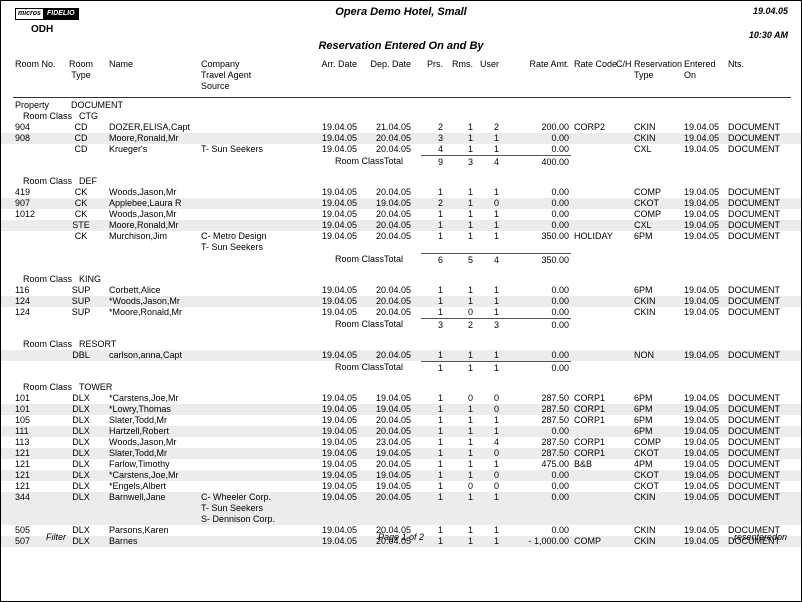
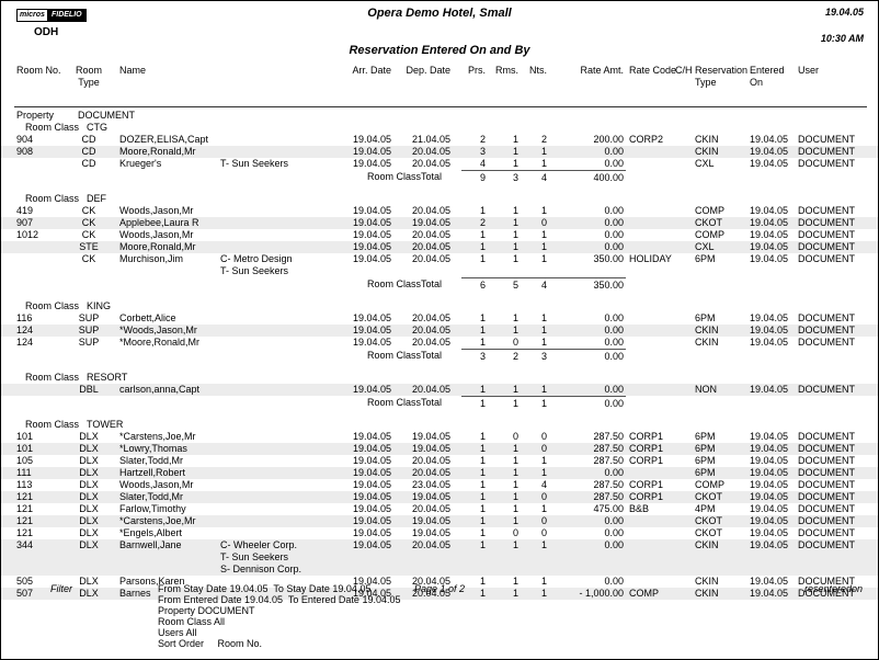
  ODH
  Opera Demo Hotel, Small
  19.04.05
  10:30 AM
  Reservation Entered On and By
  Room No.
  Room Type
  Name
- Company
- Travel Agent
- Source
  Arr. Date
  Dep. Date
  Prs.
  Rms.
- User
+ Nts.
  Rate Amt.
  Rate Code
  C/H
  Reservation
  Type
  Entered
  On
- Nts.
+ User
  Property
  DOCUMENT
  Room Class
  CTG
  904
  CD
  DOZER,ELISA,Capt
  19.04.05
  21.04.05
  2
  1
  2
  200.00
  CORP2
  CKIN
  19.04.05
  DOCUMENT
  908
  CD
  Moore,Ronald,Mr
  19.04.05
  20.04.05
  3
  1
  1
  0.00
  CKIN
  19.04.05
  DOCUMENT
  CD
  Krueger's
  T- Sun Seekers
  19.04.05
  20.04.05
  4
  1
  1
  0.00
  CXL
  19.04.05
  DOCUMENT
  Room ClassTotal
  9
  3
  4
  400.00
  Room Class
  DEF
  419
  CK
  Woods,Jason,Mr
  19.04.05
  20.04.05
  1
  1
  1
  0.00
  COMP
  19.04.05
  DOCUMENT
  907
  CK
  Applebee,Laura R
  19.04.05
  19.04.05
  2
  1
  0
  0.00
  CKOT
  19.04.05
  DOCUMENT
  1012
  CK
  Woods,Jason,Mr
  19.04.05
  20.04.05
  1
  1
  1
  0.00
  COMP
  19.04.05
  DOCUMENT
  STE
  Moore,Ronald,Mr
  19.04.05
  20.04.05
  1
  1
  1
  0.00
  CXL
  19.04.05
  DOCUMENT
  CK
  Murchison,Jim
  C- Metro Design
  T- Sun Seekers
  19.04.05
  20.04.05
  1
  1
  1
  350.00
  HOLIDAY
  6PM
  19.04.05
  DOCUMENT
  Room ClassTotal
  6
  5
  4
  350.00
  Room Class
  KING
  116
  SUP
  Corbett,Alice
  19.04.05
  20.04.05
  1
  1
  1
  0.00
  6PM
  19.04.05
  DOCUMENT
  124
  SUP
  *Woods,Jason,Mr
  19.04.05
  20.04.05
  1
  1
  1
  0.00
  CKIN
  19.04.05
  DOCUMENT
  124
  SUP
  *Moore,Ronald,Mr
  19.04.05
  20.04.05
  1
  0
  1
  0.00
  CKIN
  19.04.05
  DOCUMENT
  Room ClassTotal
  3
  2
  3
  0.00
  Room Class
  RESORT
  DBL
  carlson,anna,Capt
  19.04.05
  20.04.05
  1
  1
  1
  0.00
  NON
  19.04.05
  DOCUMENT
  Room ClassTotal
  1
  1
  1
  0.00
  Room Class
  TOWER
  101
  DLX
  *Carstens,Joe,Mr
  19.04.05
  19.04.05
  1
  0
  0
  287.50
  CORP1
  6PM
  19.04.05
  DOCUMENT
  101
  DLX
  *Lowry,Thomas
  19.04.05
  19.04.05
  1
  1
  0
  287.50
  CORP1
  6PM
  19.04.05
  DOCUMENT
  105
  DLX
  Slater,Todd,Mr
  19.04.05
  20.04.05
  1
  1
  1
  287.50
  CORP1
  6PM
  19.04.05
  DOCUMENT
  111
  DLX
  Hartzell,Robert
  19.04.05
  20.04.05
  1
  1
  1
  0.00
  6PM
  19.04.05
  DOCUMENT
  113
  DLX
  Woods,Jason,Mr
  19.04.05
  23.04.05
  1
  1
  4
  287.50
  CORP1
  COMP
  19.04.05
  DOCUMENT
  121
  DLX
  Slater,Todd,Mr
  19.04.05
  19.04.05
  1
  1
  0
  287.50
  CORP1
  CKOT
  19.04.05
  DOCUMENT
  121
  DLX
  Farlow,Timothy
  19.04.05
  20.04.05
  1
  1
  1
  475.00
  B&B
  4PM
  19.04.05
  DOCUMENT
  121
  DLX
  *Carstens,Joe,Mr
  19.04.05
  19.04.05
  1
  1
  0
  0.00
  CKOT
  19.04.05
  DOCUMENT
  121
  DLX
  *Engels,Albert
  19.04.05
  19.04.05
  1
  0
  0
  0.00
  CKOT
  19.04.05
  DOCUMENT
  344
  DLX
  Barnwell,Jane
  C- Wheeler Corp.
  T- Sun Seekers
  S- Dennison Corp.
  19.04.05
  20.04.05
  1
  1
  1
  0.00
  CKIN
  19.04.05
  DOCUMENT
  505
  DLX
  Parsons,Karen
  19.04.05
  20.04.05
  1
  1
  1
  0.00
  CKIN
  19.04.05
  DOCUMENT
  507
  DLX
  Barnes
  19.04.05
  20.04.05
  1
  1
  1
  - 1,000.00
  COMP
  CKIN
  19.04.05
  DOCUMENT
  Filter
+ From Stay Date 19.04.05 To Stay Date 19.04.05
+ From Entered Date 19.04.05 To Entered Date 19.04.05
+ Property DOCUMENT
+ Room Class All
+ Users All
+ Sort Order Room No.
  Page 1 of 2
  resenteredon
